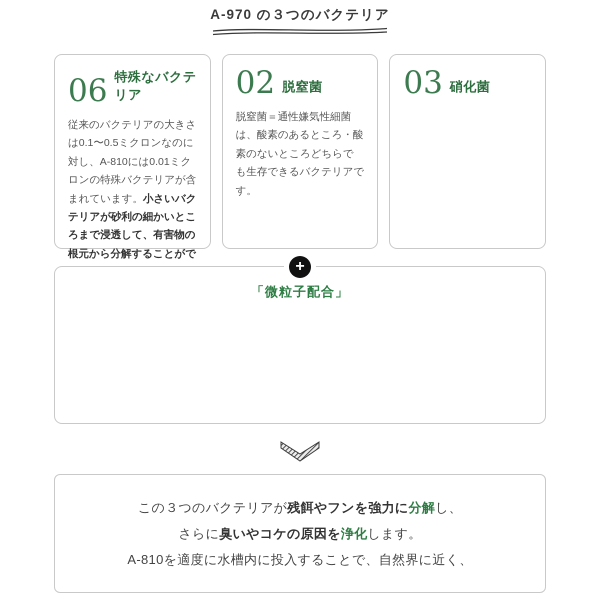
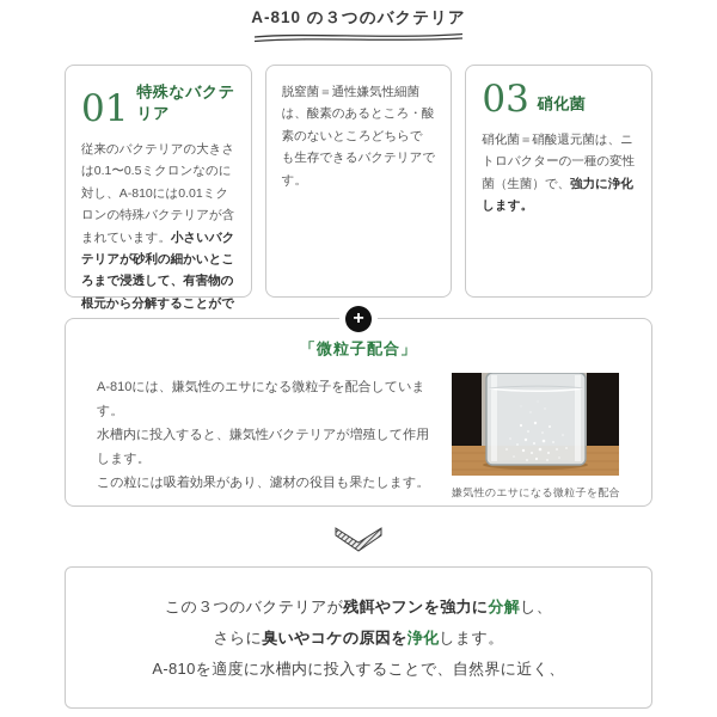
- A-970 の３つのバクテリア
+ A-810 の３つのバクテリア
- 06
+ 01
  特殊なバクテリア
  従来のバクテリアの大きさは0.1〜0.5ミクロンなのに対し、A-810には0.01ミクロンの特殊バクテリアが含まれています。小さいバクテリアが砂利の細かいところまで浸透して、有害物の根元から分解することがで
- 02
- 脱窒菌
  脱窒菌＝通性嫌気性細菌は、酸素のあるところ・酸素のないところどちらでも生存できるバクテリアです。
  03
  硝化菌
+ 硝化菌＝硝酸還元菌は、ニトロバクターの一種の変性菌（生菌）で、強力に浄化します。
  +
  「微粒子配合」
+ A-810には、嫌気性のエサになる微粒子を配合しています。
+ 水槽内に投入すると、嫌気性バクテリアが増殖して作用します。
+ この粒には吸着効果があり、濾材の役目も果たします。
+ 嫌気性のエサになる微粒子を配合
  この３つのバクテリアが残餌やフンを強力に分解し、
  さらに臭いやコケの原因を浄化します。
  A-810を適度に水槽内に投入することで、自然界に近く、
